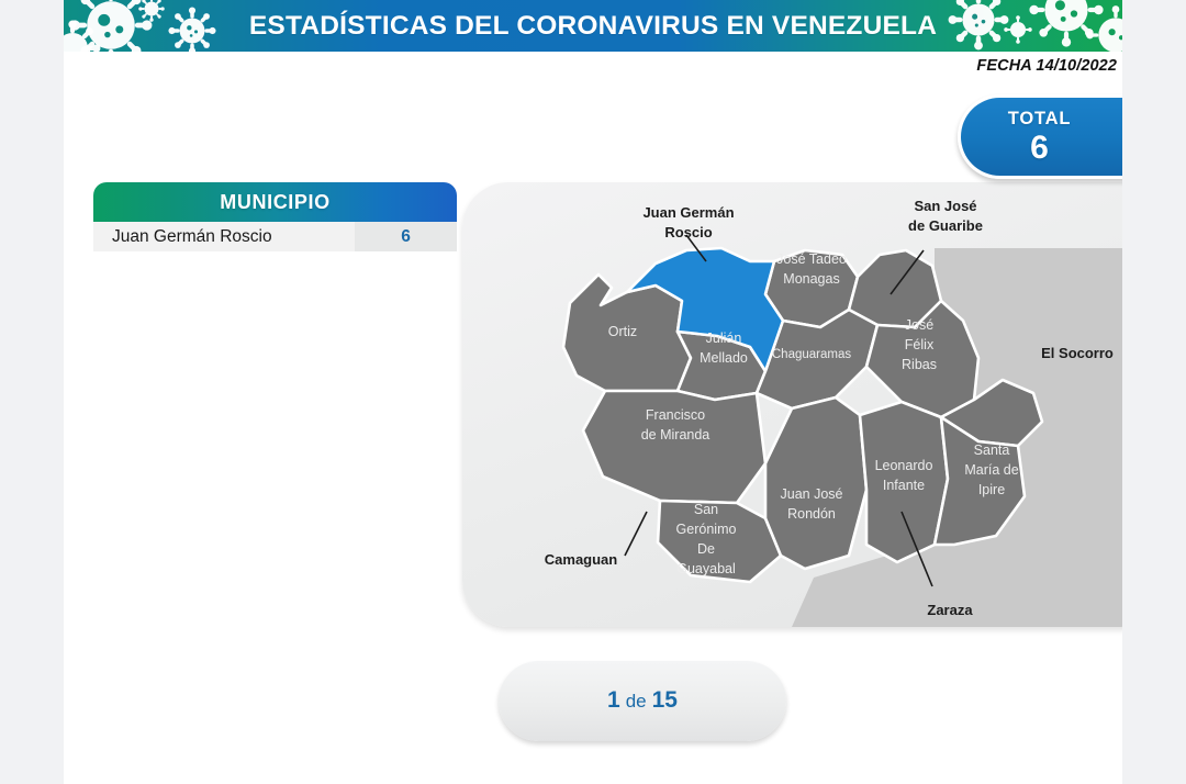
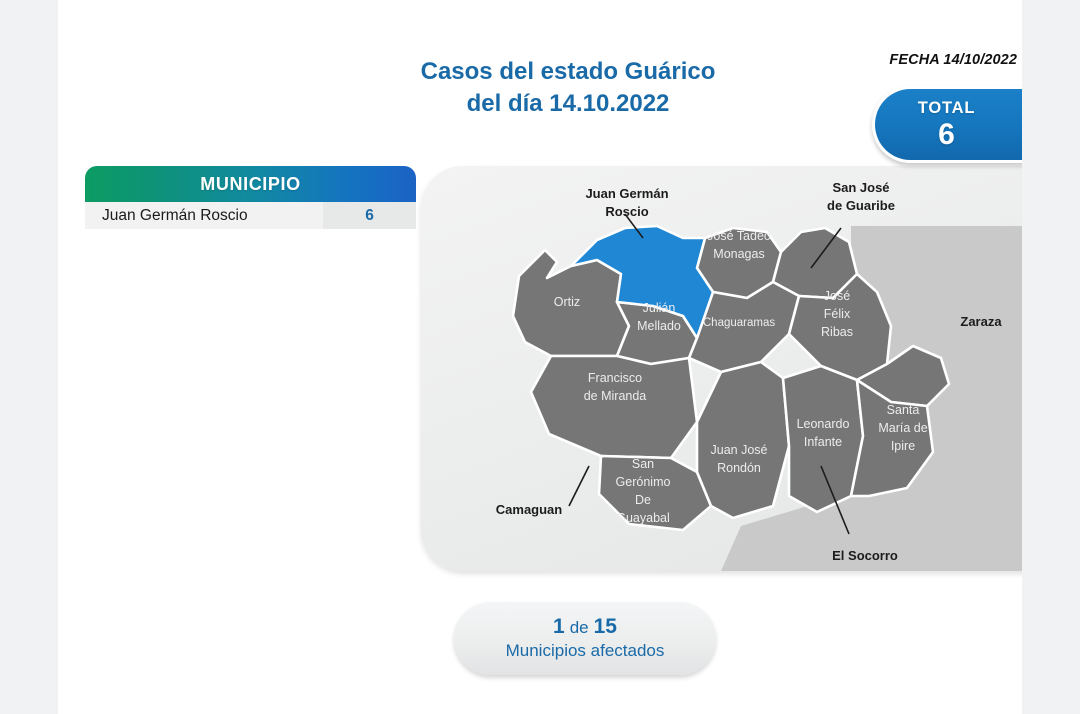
- ESTADÍSTICAS DEL CORONAVIRUS EN VENEZUELA
  FECHA 14/10/2022
+ Casos del estado Guárico
+ del día 14.10.2022
  TOTAL
  6
  MUNICIPIO
  Juan Germán Roscio
  6
  Ortiz
  Julián
  Mellado
  José Tadeo
  Monagas
  Chaguaramas
  José
  Félix
  Ribas
  Francisco
  de Miranda
  San
  Gerónimo
  De
  Guayabal
  Juan José
  Rondón
  Leonardo
  Infante
  Santa
  María de
  Ipire
  Juan Germán
  Roscio
  San José
  de Guaribe
- El Socorro
+ Zaraza
  Camaguan
- Zaraza
+ El Socorro
  1 de 15
+ Municipios afectados
